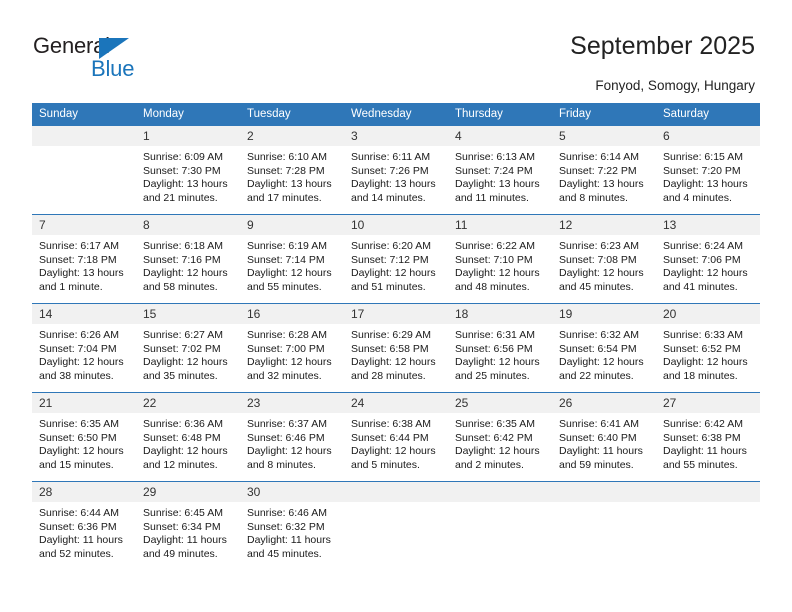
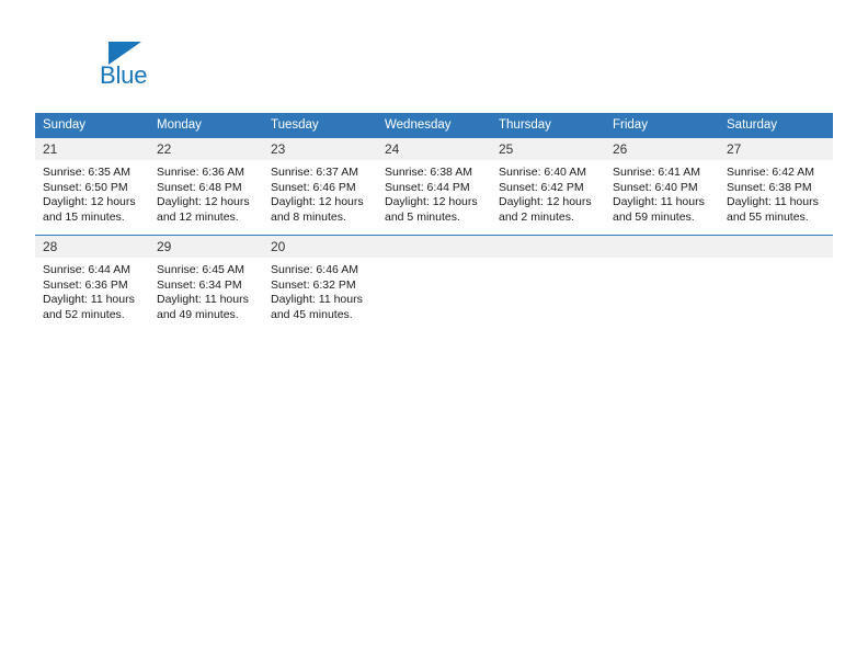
- General
  Blue
- September 2025
- Fonyod, Somogy, Hungary
  Sunday	Monday	Tuesday	Wednesday	Thursday	Friday	Saturday
- 	1 Sunrise: 6:09 AM Sunset: 7:30 PM Daylight: 13 hours and 21 minutes.	2 Sunrise: 6:10 AM Sunset: 7:28 PM Daylight: 13 hours and 17 minutes.	3 Sunrise: 6:11 AM Sunset: 7:26 PM Daylight: 13 hours and 14 minutes.	4 Sunrise: 6:13 AM Sunset: 7:24 PM Daylight: 13 hours and 11 minutes.	5 Sunrise: 6:14 AM Sunset: 7:22 PM Daylight: 13 hours and 8 minutes.	6 Sunrise: 6:15 AM Sunset: 7:20 PM Daylight: 13 hours and 4 minutes.
- 7 Sunrise: 6:17 AM Sunset: 7:18 PM Daylight: 13 hours and 1 minute.	8 Sunrise: 6:18 AM Sunset: 7:16 PM Daylight: 12 hours and 58 minutes.	9 Sunrise: 6:19 AM Sunset: 7:14 PM Daylight: 12 hours and 55 minutes.	10 Sunrise: 6:20 AM Sunset: 7:12 PM Daylight: 12 hours and 51 minutes.	11 Sunrise: 6:22 AM Sunset: 7:10 PM Daylight: 12 hours and 48 minutes.	12 Sunrise: 6:23 AM Sunset: 7:08 PM Daylight: 12 hours and 45 minutes.	13 Sunrise: 6:24 AM Sunset: 7:06 PM Daylight: 12 hours and 41 minutes.
- 14 Sunrise: 6:26 AM Sunset: 7:04 PM Daylight: 12 hours and 38 minutes.	15 Sunrise: 6:27 AM Sunset: 7:02 PM Daylight: 12 hours and 35 minutes.	16 Sunrise: 6:28 AM Sunset: 7:00 PM Daylight: 12 hours and 32 minutes.	17 Sunrise: 6:29 AM Sunset: 6:58 PM Daylight: 12 hours and 28 minutes.	18 Sunrise: 6:31 AM Sunset: 6:56 PM Daylight: 12 hours and 25 minutes.	19 Sunrise: 6:32 AM Sunset: 6:54 PM Daylight: 12 hours and 22 minutes.	20 Sunrise: 6:33 AM Sunset: 6:52 PM Daylight: 12 hours and 18 minutes.
- 21 Sunrise: 6:35 AM Sunset: 6:50 PM Daylight: 12 hours and 15 minutes.	22 Sunrise: 6:36 AM Sunset: 6:48 PM Daylight: 12 hours and 12 minutes.	23 Sunrise: 6:37 AM Sunset: 6:46 PM Daylight: 12 hours and 8 minutes.	24 Sunrise: 6:38 AM Sunset: 6:44 PM Daylight: 12 hours and 5 minutes.	25 Sunrise: 6:35 AM Sunset: 6:42 PM Daylight: 12 hours and 2 minutes.	26 Sunrise: 6:41 AM Sunset: 6:40 PM Daylight: 11 hours and 59 minutes.	27 Sunrise: 6:42 AM Sunset: 6:38 PM Daylight: 11 hours and 55 minutes.
+ 21 Sunrise: 6:35 AM Sunset: 6:50 PM Daylight: 12 hours and 15 minutes.	22 Sunrise: 6:36 AM Sunset: 6:48 PM Daylight: 12 hours and 12 minutes.	23 Sunrise: 6:37 AM Sunset: 6:46 PM Daylight: 12 hours and 8 minutes.	24 Sunrise: 6:38 AM Sunset: 6:44 PM Daylight: 12 hours and 5 minutes.	25 Sunrise: 6:40 AM Sunset: 6:42 PM Daylight: 12 hours and 2 minutes.	26 Sunrise: 6:41 AM Sunset: 6:40 PM Daylight: 11 hours and 59 minutes.	27 Sunrise: 6:42 AM Sunset: 6:38 PM Daylight: 11 hours and 55 minutes.
- 28 Sunrise: 6:44 AM Sunset: 6:36 PM Daylight: 11 hours and 52 minutes.	29 Sunrise: 6:45 AM Sunset: 6:34 PM Daylight: 11 hours and 49 minutes.	30 Sunrise: 6:46 AM Sunset: 6:32 PM Daylight: 11 hours and 45 minutes.
+ 28 Sunrise: 6:44 AM Sunset: 6:36 PM Daylight: 11 hours and 52 minutes.	29 Sunrise: 6:45 AM Sunset: 6:34 PM Daylight: 11 hours and 49 minutes.	20 Sunrise: 6:46 AM Sunset: 6:32 PM Daylight: 11 hours and 45 minutes.
